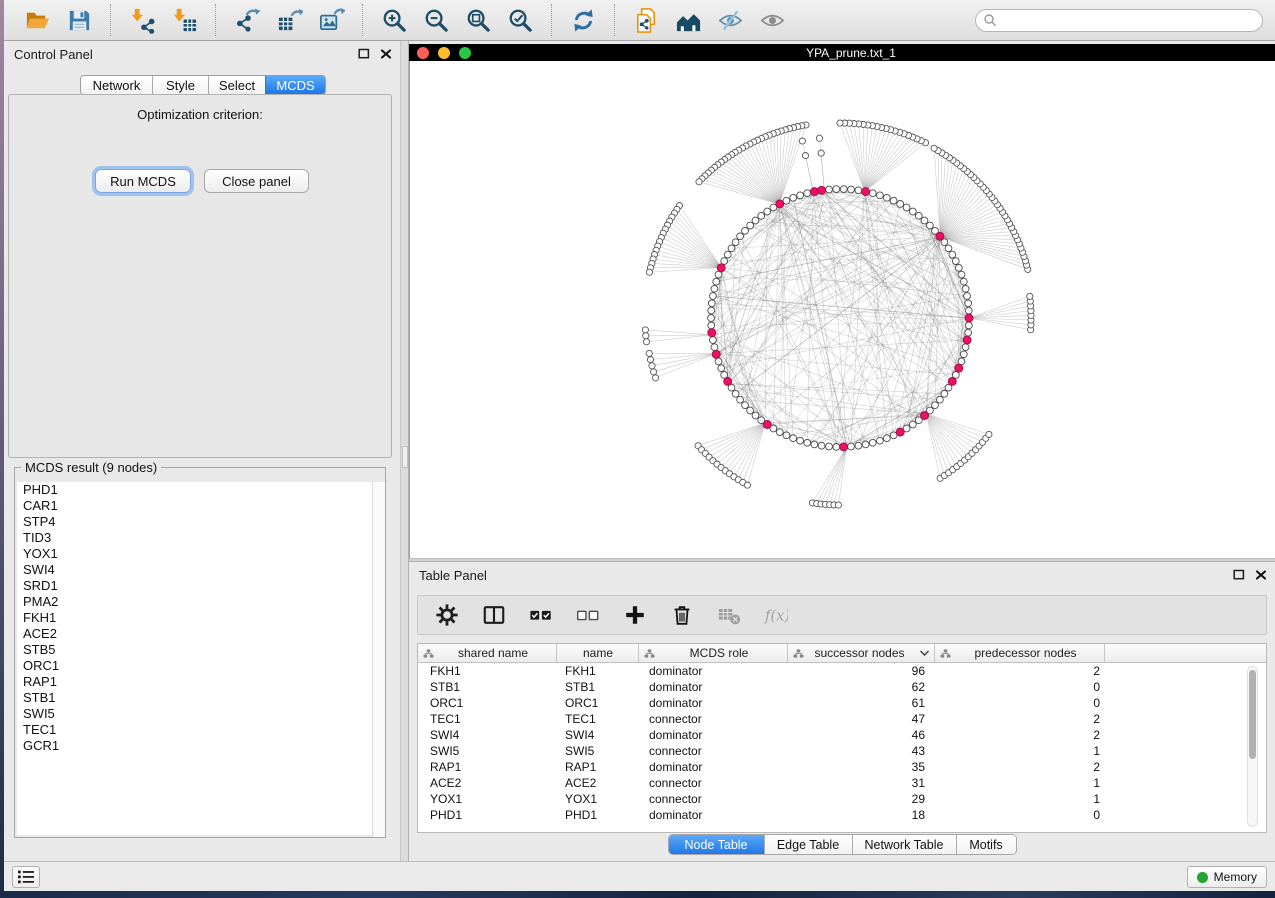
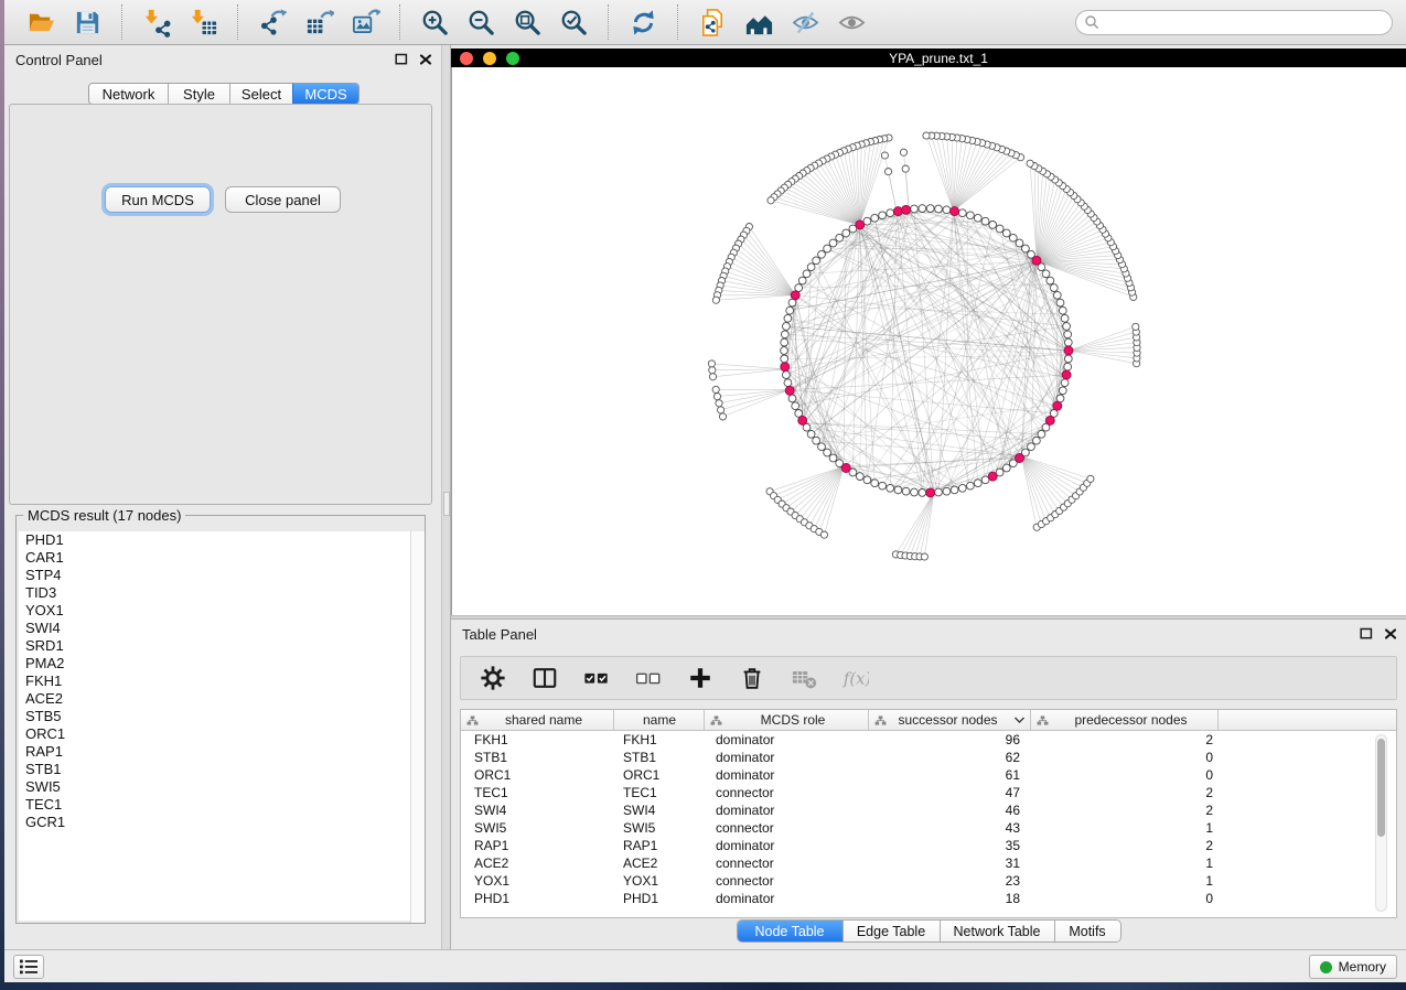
  Control Panel
  Network
  Style
  Select
  MCDS
- Optimization criterion:
  Run MCDS
  Close panel
- MCDS result (9 nodes)
+ MCDS result (17 nodes)
  PHD1
  CAR1
  STP4
  TID3
  YOX1
  SWI4
  SRD1
  PMA2
  FKH1
  ACE2
  STB5
  ORC1
  RAP1
  STB1
  SWI5
  TEC1
  GCR1
  YPA_prune.txt_1
  Table Panel
  shared name
  name
  MCDS role
  successor nodes
  predecessor nodes
  FKH1
  FKH1
  dominator
  96
  2
  STB1
  STB1
  dominator
  62
  0
  ORC1
  ORC1
  dominator
  61
  0
  TEC1
  TEC1
  connector
  47
  2
  SWI4
  SWI4
  dominator
  46
  2
  SWI5
  SWI5
  connector
  43
  1
  RAP1
  RAP1
  dominator
  35
  2
  ACE2
  ACE2
  connector
  31
  1
  YOX1
  YOX1
  connector
- 29
+ 23
  1
  PHD1
  PHD1
  dominator
  18
  0
  Node Table
  Edge Table
  Network Table
  Motifs
  Memory
